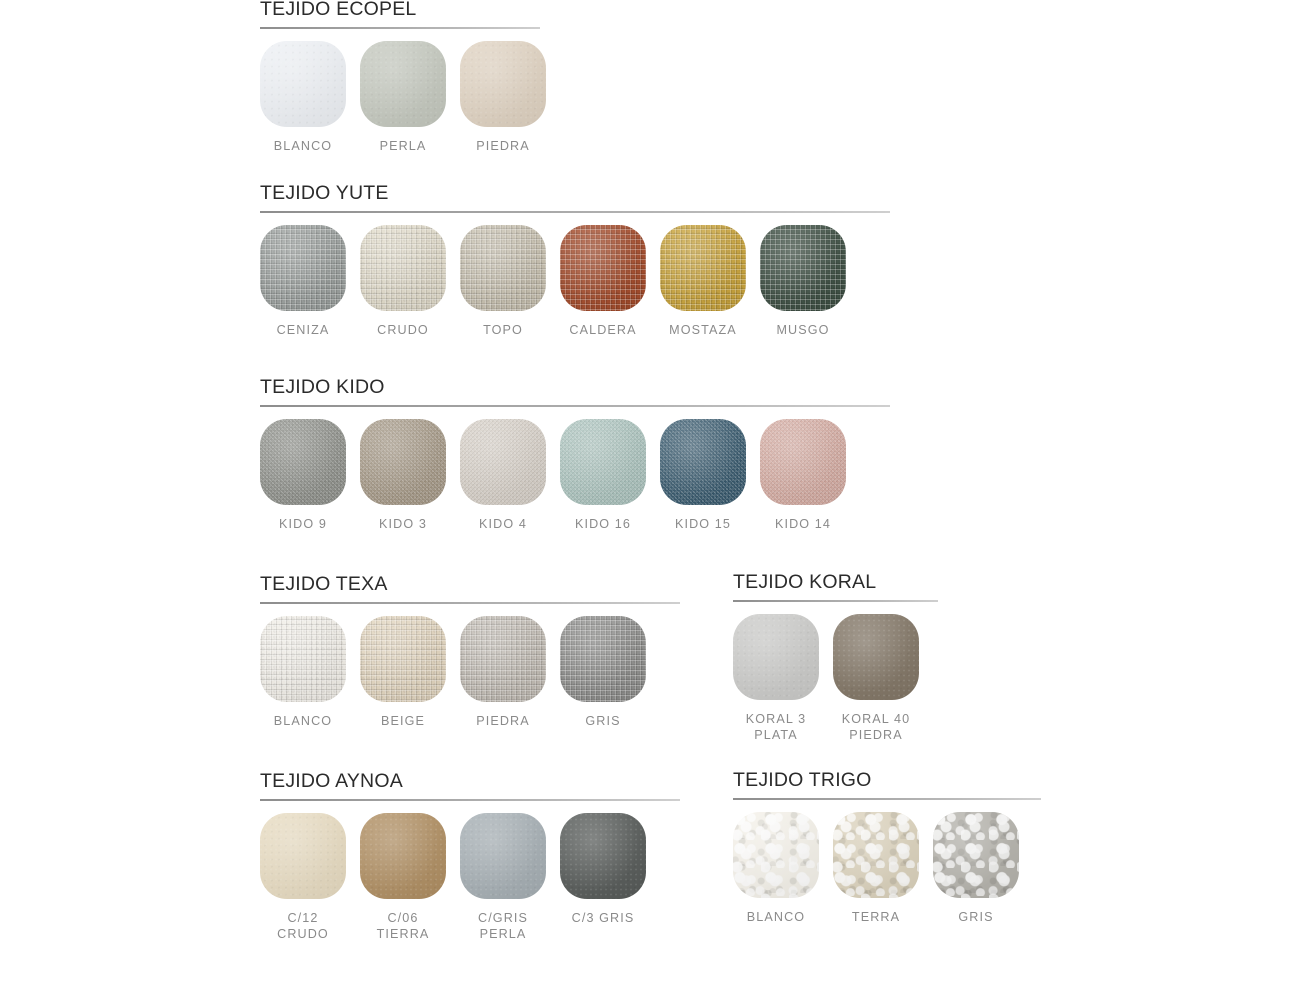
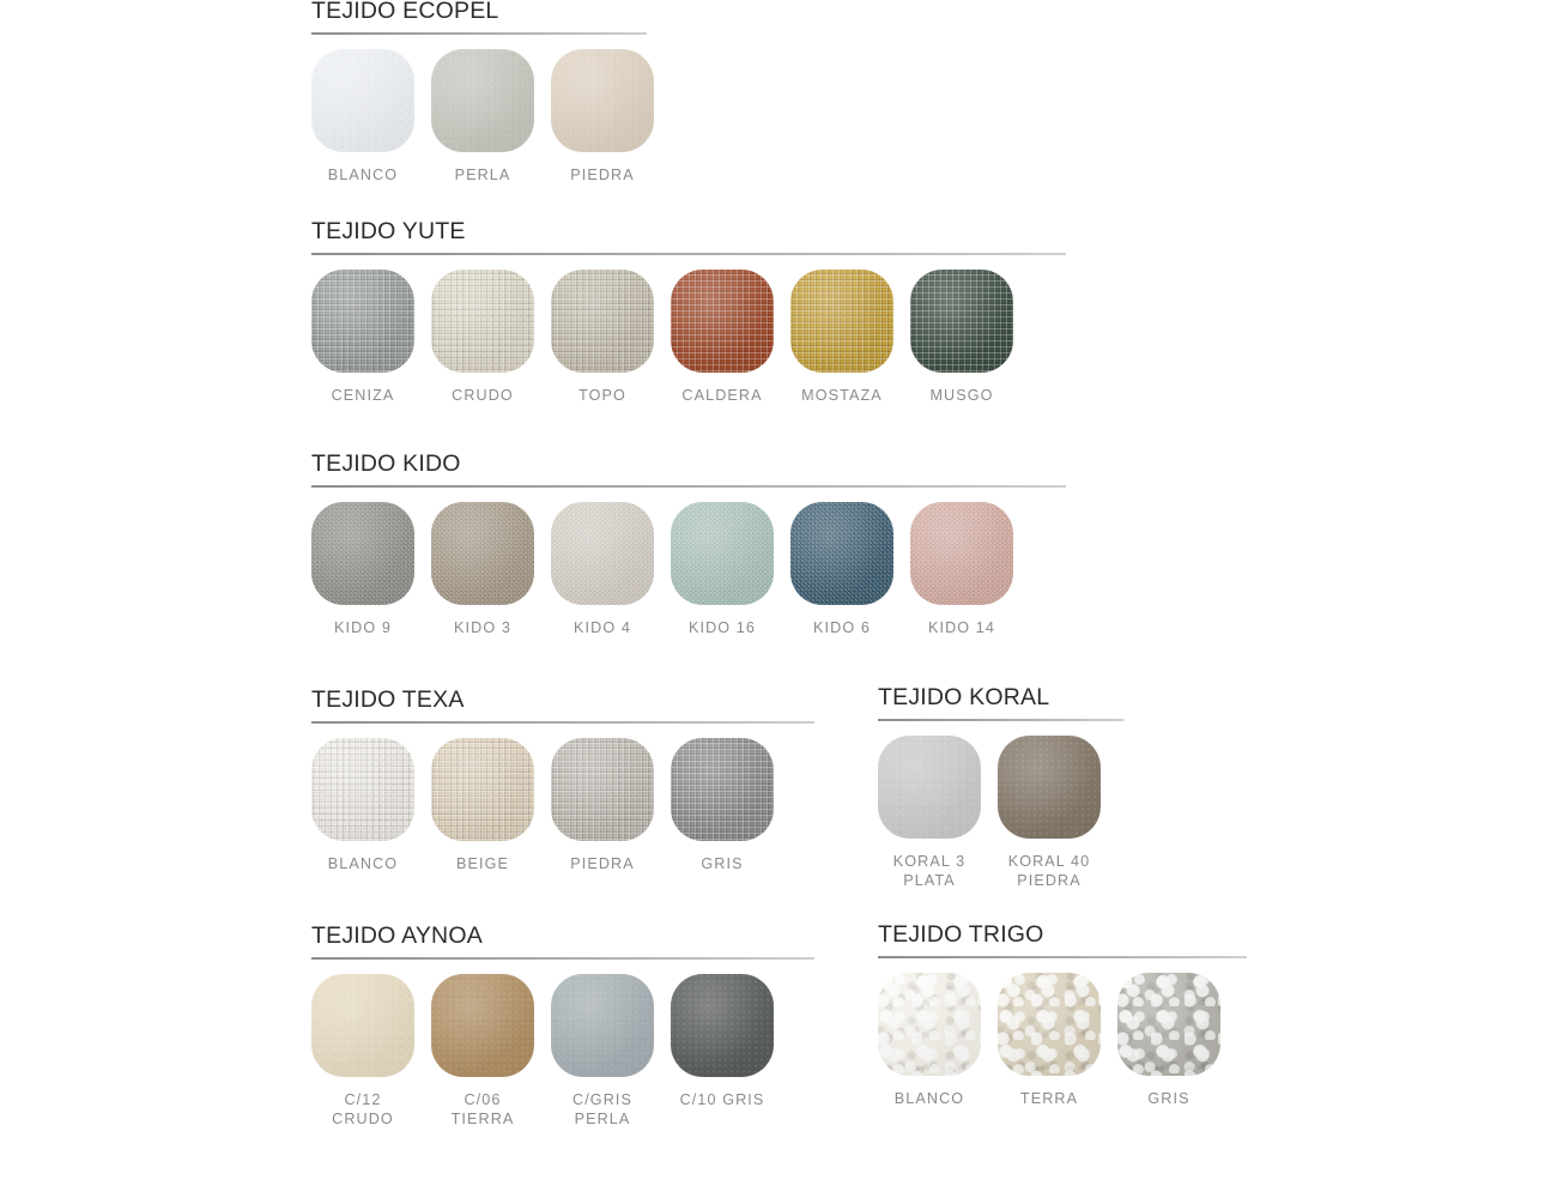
  TEJIDO ECOPEL
  BLANCO
  PERLA
  PIEDRA
  TEJIDO YUTE
  CENIZA
  CRUDO
  TOPO
  CALDERA
  MOSTAZA
  MUSGO
  TEJIDO KIDO
  KIDO 9
  KIDO 3
  KIDO 4
  KIDO 16
- KIDO 15
+ KIDO 6
  KIDO 14
  TEJIDO TEXA
  BLANCO
  BEIGE
  PIEDRA
  GRIS
  TEJIDO KORAL
  KORAL 3
  PLATA
  KORAL 40
  PIEDRA
  TEJIDO AYNOA
  C/12
  CRUDO
  C/06
  TIERRA
  C/GRIS
  PERLA
- C/3 GRIS
+ C/10 GRIS
  TEJIDO TRIGO
  BLANCO
  TERRA
  GRIS
